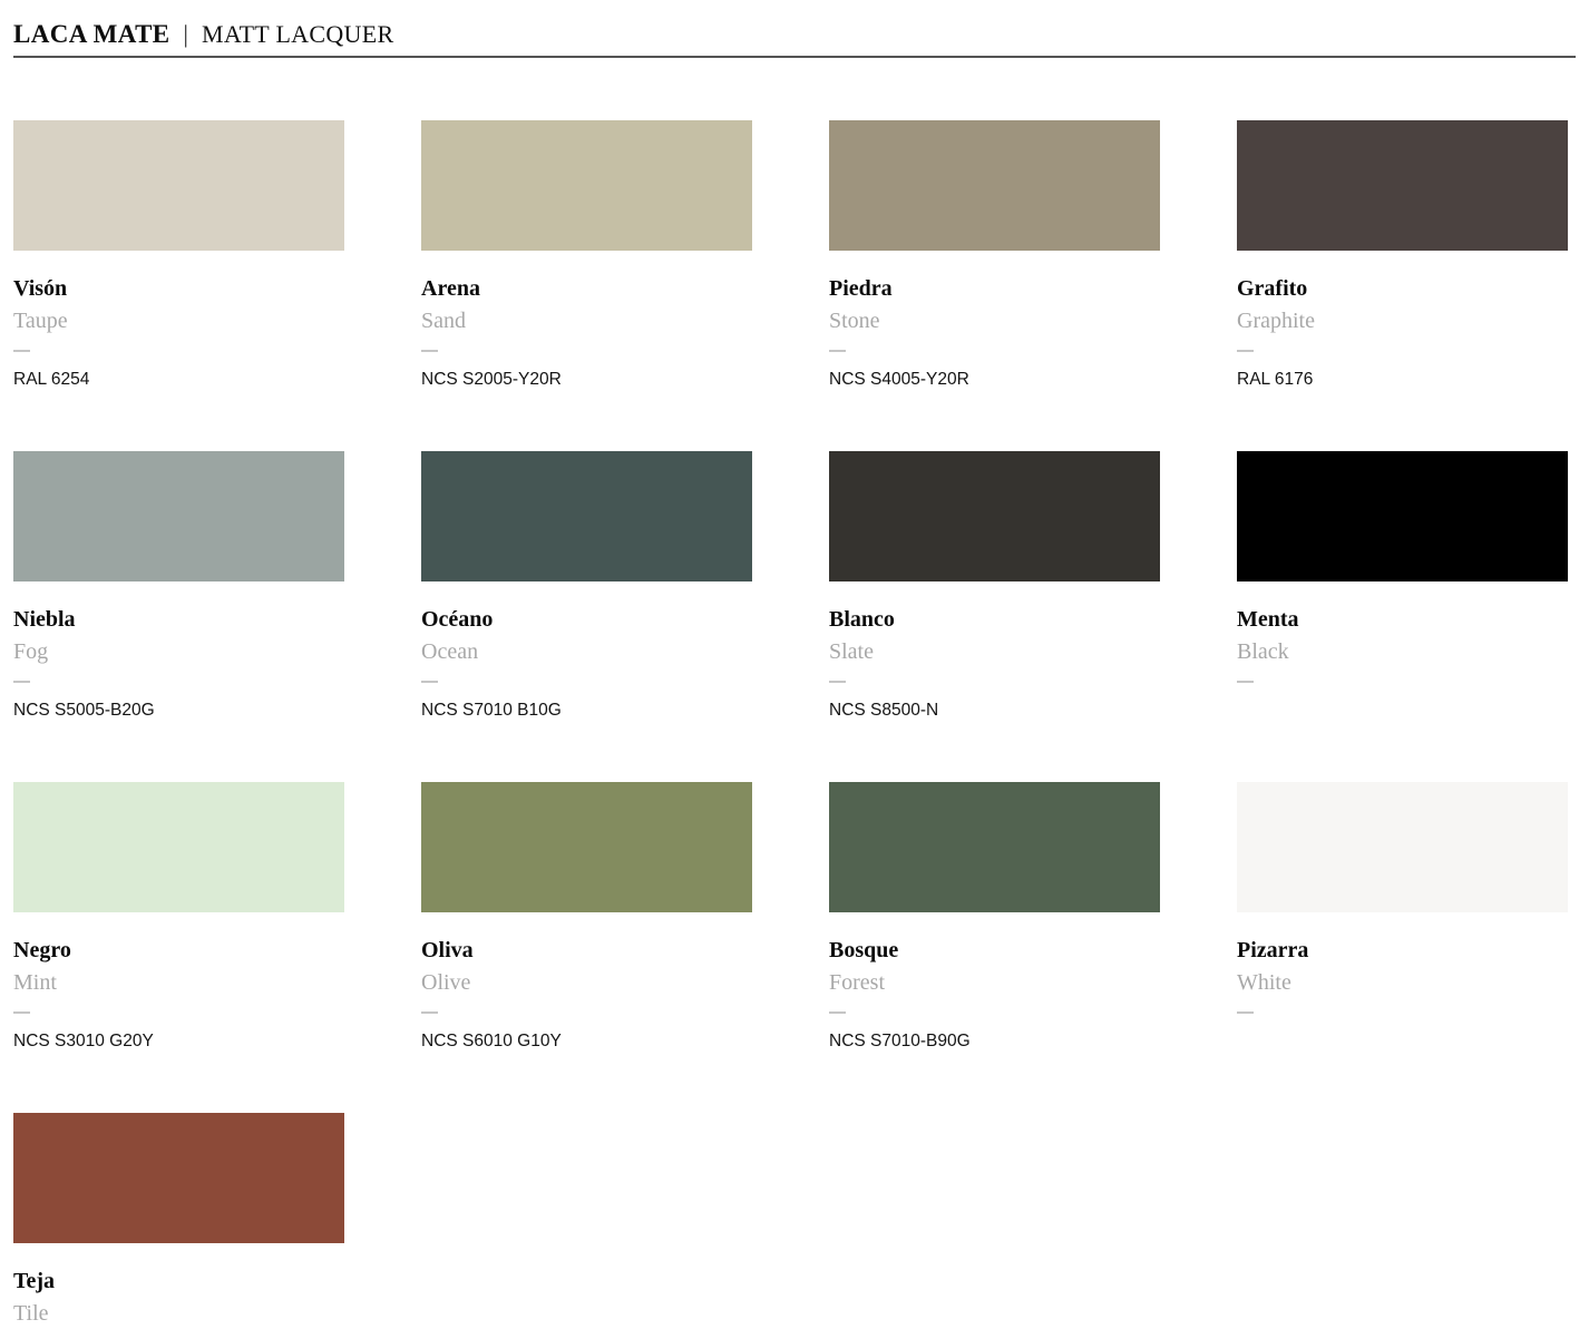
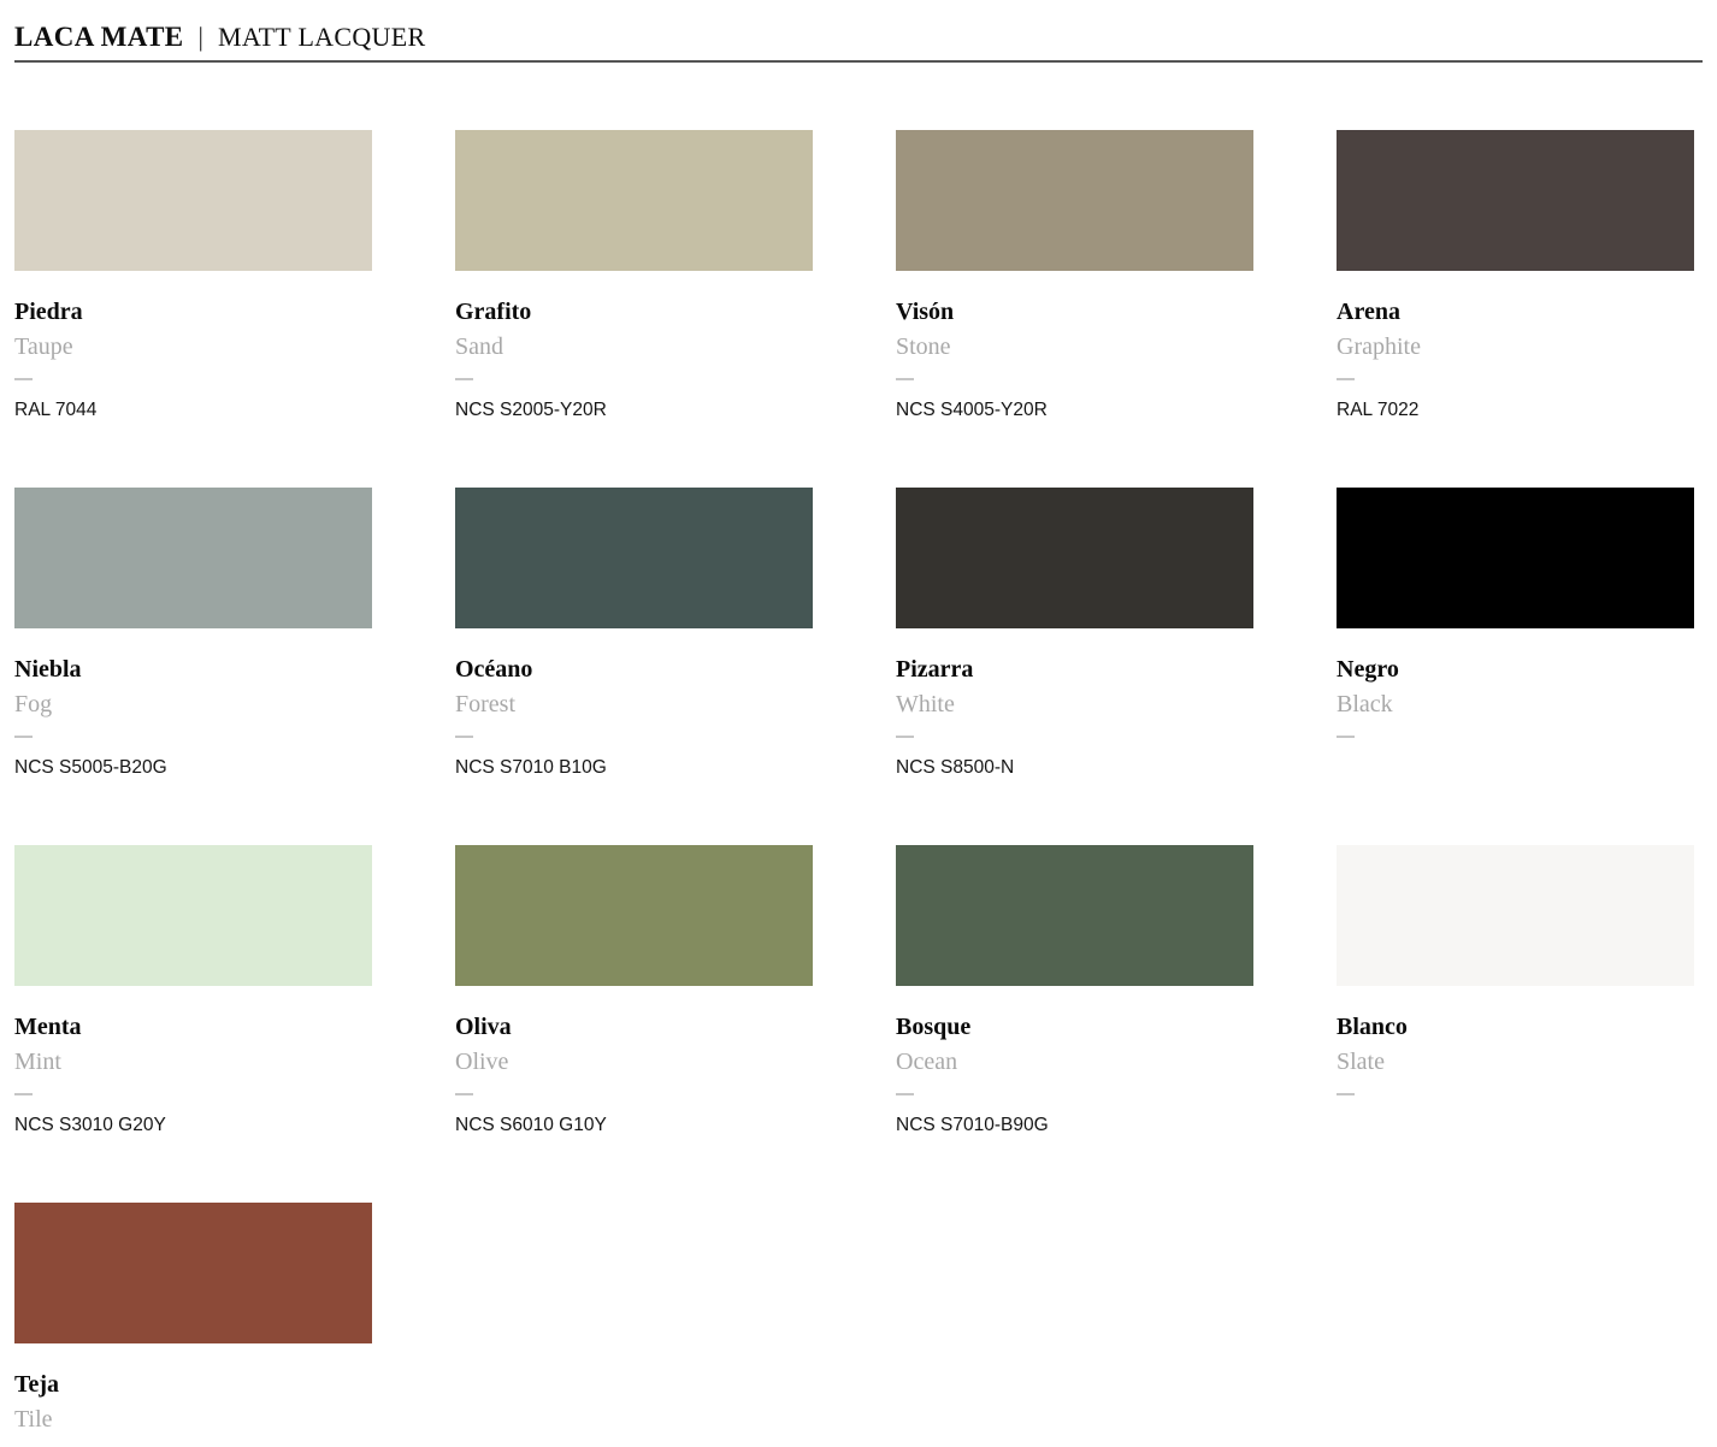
  LACA MATE
  |
  MATT LACQUER
- Visón
+ Piedra
  Taupe
  —
- RAL 6254
+ RAL 7044
- Arena
+ Grafito
  Sand
  —
  NCS S2005-Y20R
- Piedra
+ Visón
  Stone
  —
  NCS S4005-Y20R
- Grafito
+ Arena
  Graphite
  —
- RAL 6176
+ RAL 7022
  Niebla
  Fog
  —
  NCS S5005-B20G
  Océano
- Ocean
+ Forest
  —
  NCS S7010 B10G
- Blanco
+ Pizarra
- Slate
+ White
  —
  NCS S8500-N
- Menta
+ Negro
  Black
  —
- Negro
+ Menta
  Mint
  —
  NCS S3010 G20Y
  Oliva
  Olive
  —
  NCS S6010 G10Y
  Bosque
- Forest
+ Ocean
  —
  NCS S7010-B90G
- Pizarra
+ Blanco
- White
+ Slate
  —
  Teja
  Tile
